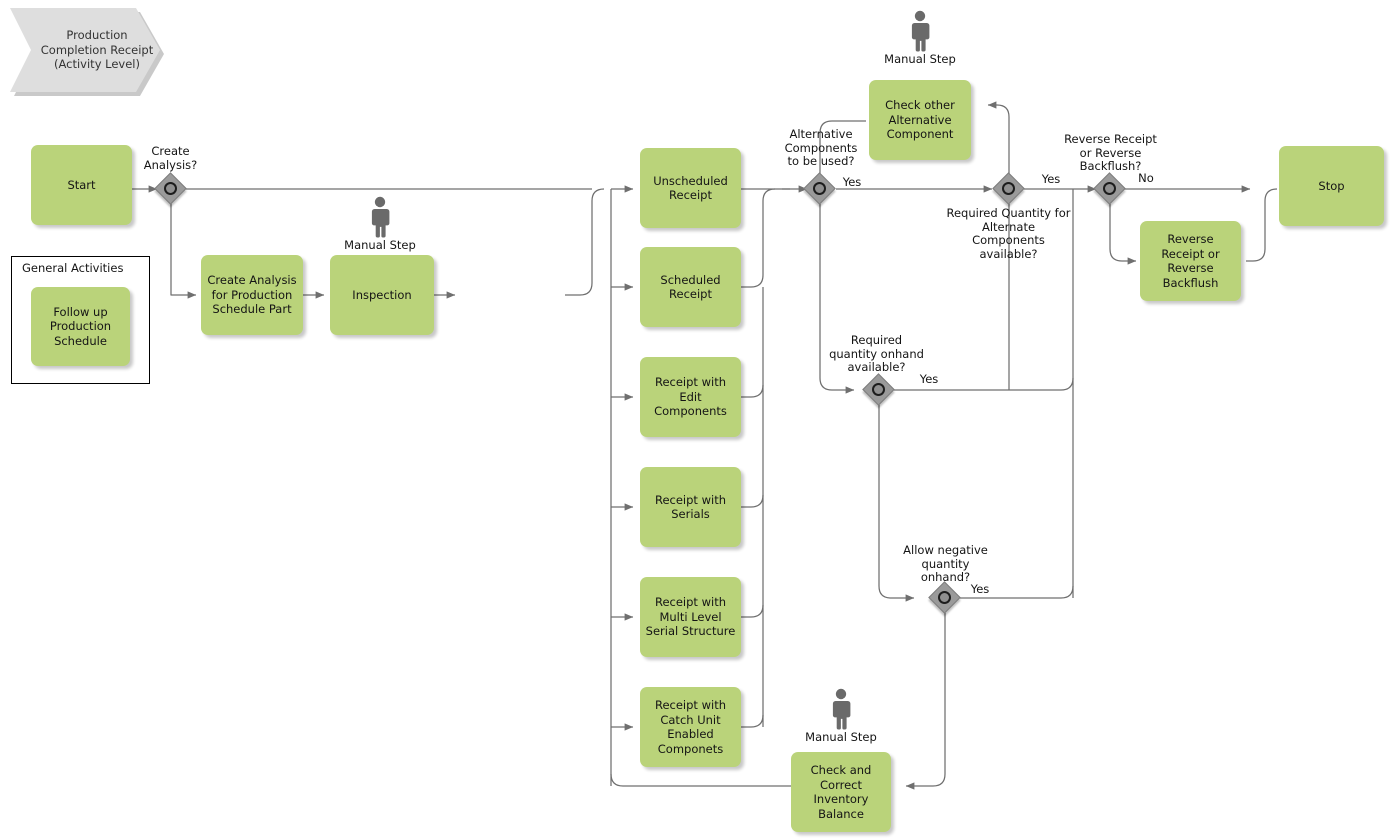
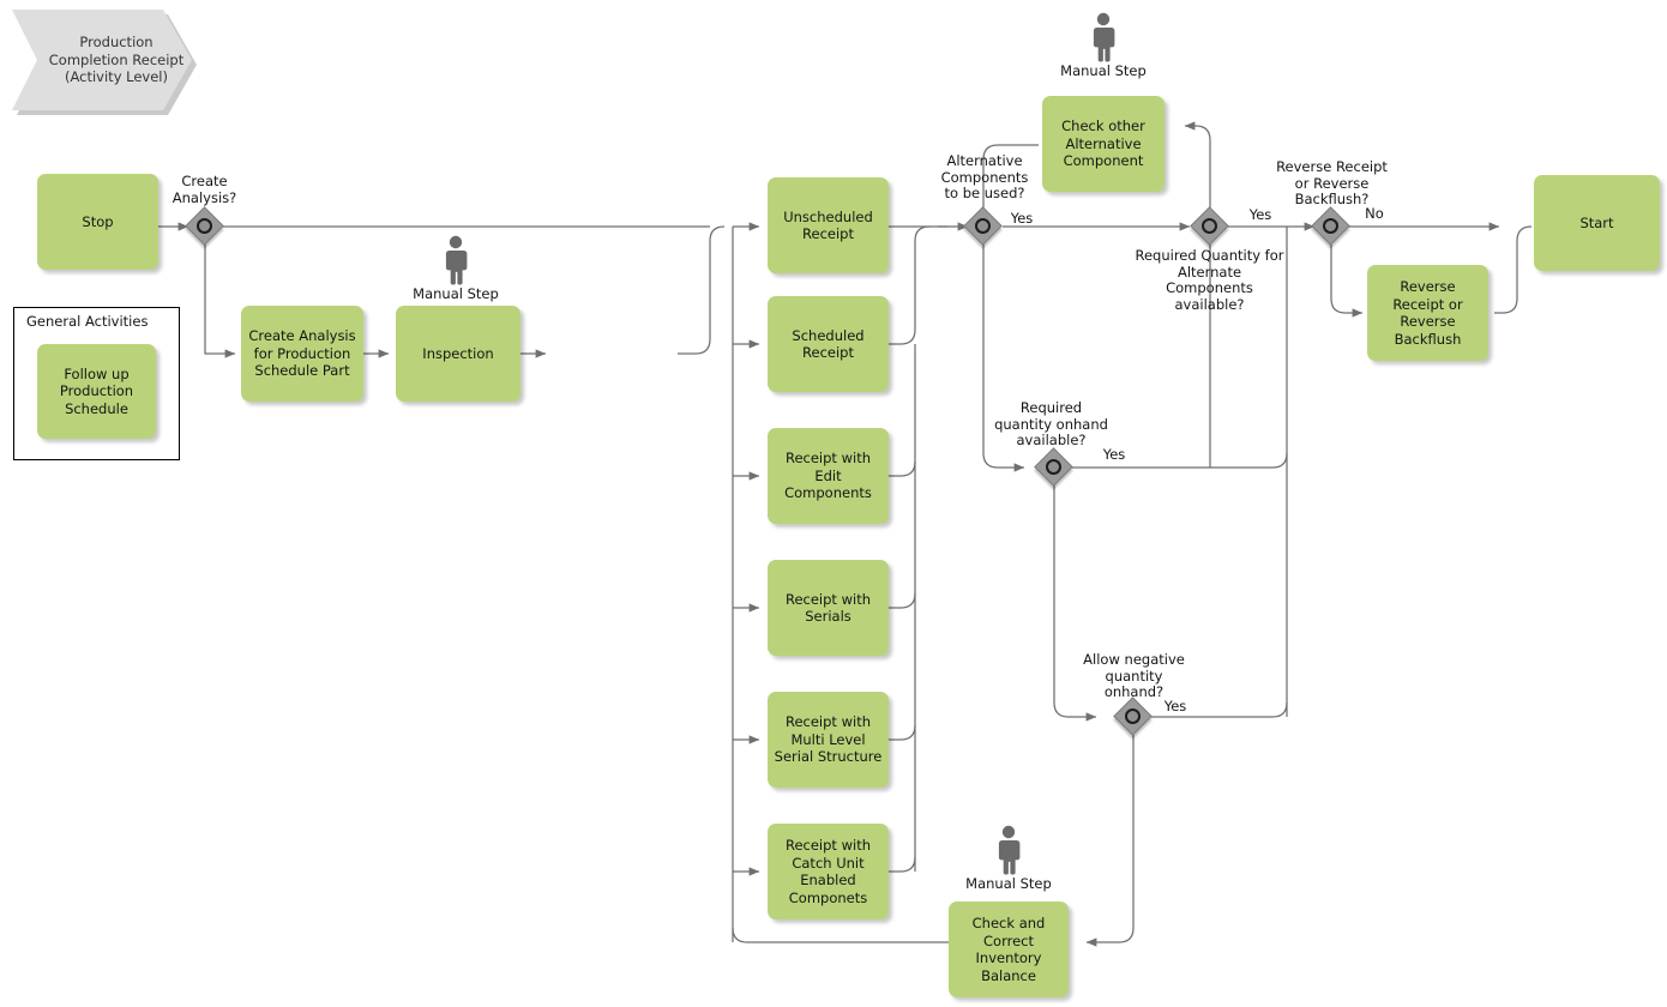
  Production Completion Receipt (Activity Level)
  General Activities
  Follow up Production Schedule
- Start
+ Stop
  Create Analysis for Production Schedule Part
  Inspection
  Unscheduled Receipt
  Scheduled Receipt
  Receipt with Edit Components
  Receipt with Serials
  Receipt with Multi Level Serial Structure
  Receipt with Catch Unit Enabled Componets
  Check other Alternative Component
  Reverse Receipt or Reverse Backflush
  Check and Correct Inventory Balance
- Stop
+ Start
  Create
  Analysis?
  Alternative
  Components
  to be used?
  Yes
  Required Quantity for
  Alternate
  Components
  available?
  Yes
  Reverse Receipt
  or Reverse
  Backflush?
  No
  Required
  quantity onhand
  available?
  Yes
  Allow negative
  quantity
  onhand?
  Yes
  Manual Step
  Manual Step
  Manual Step
